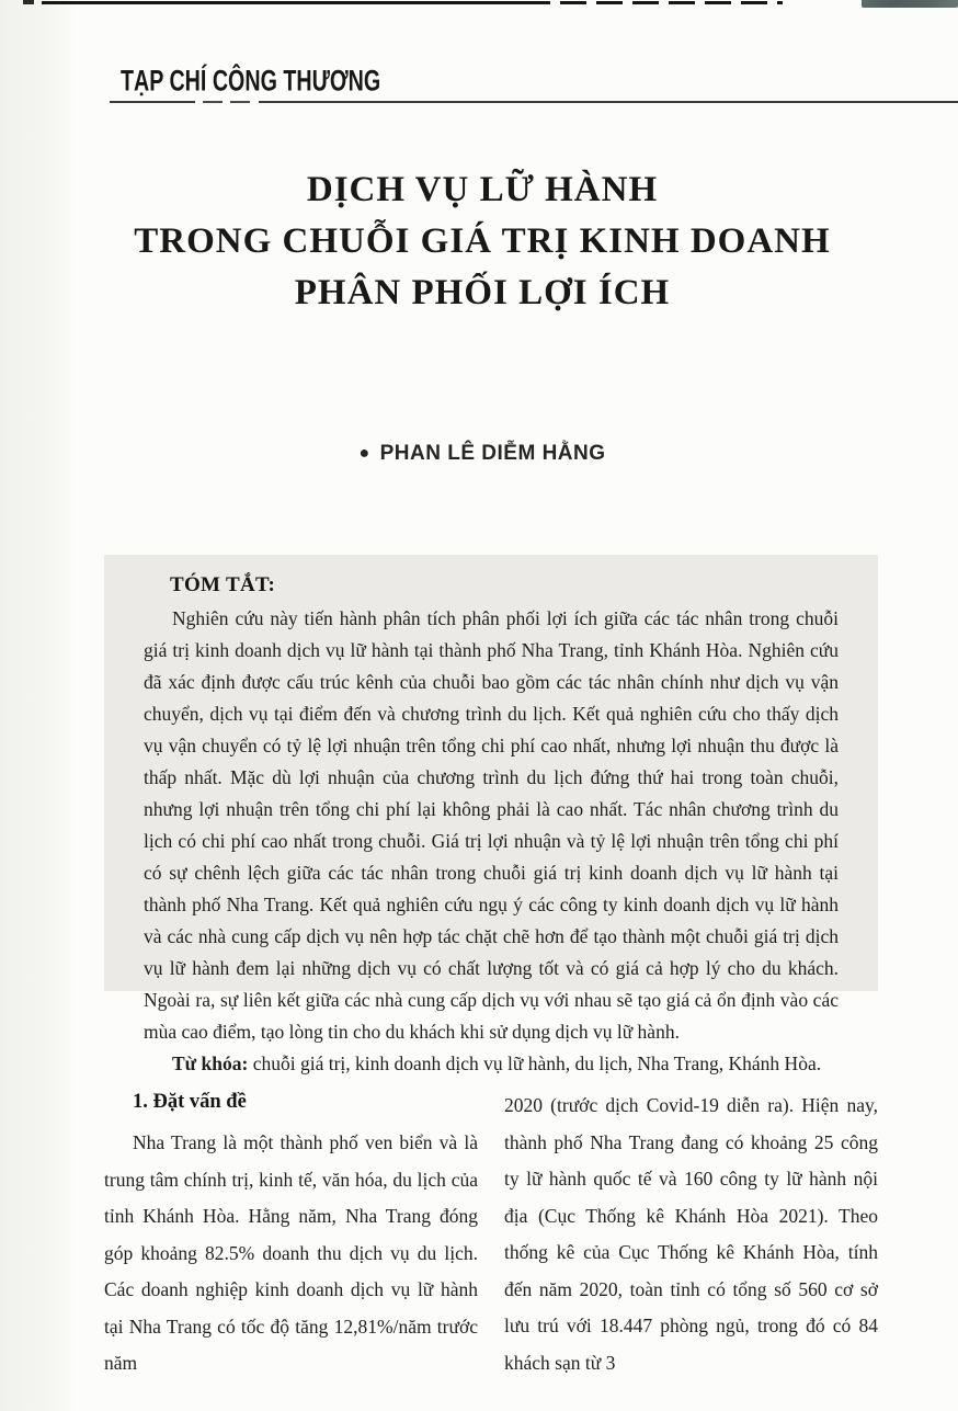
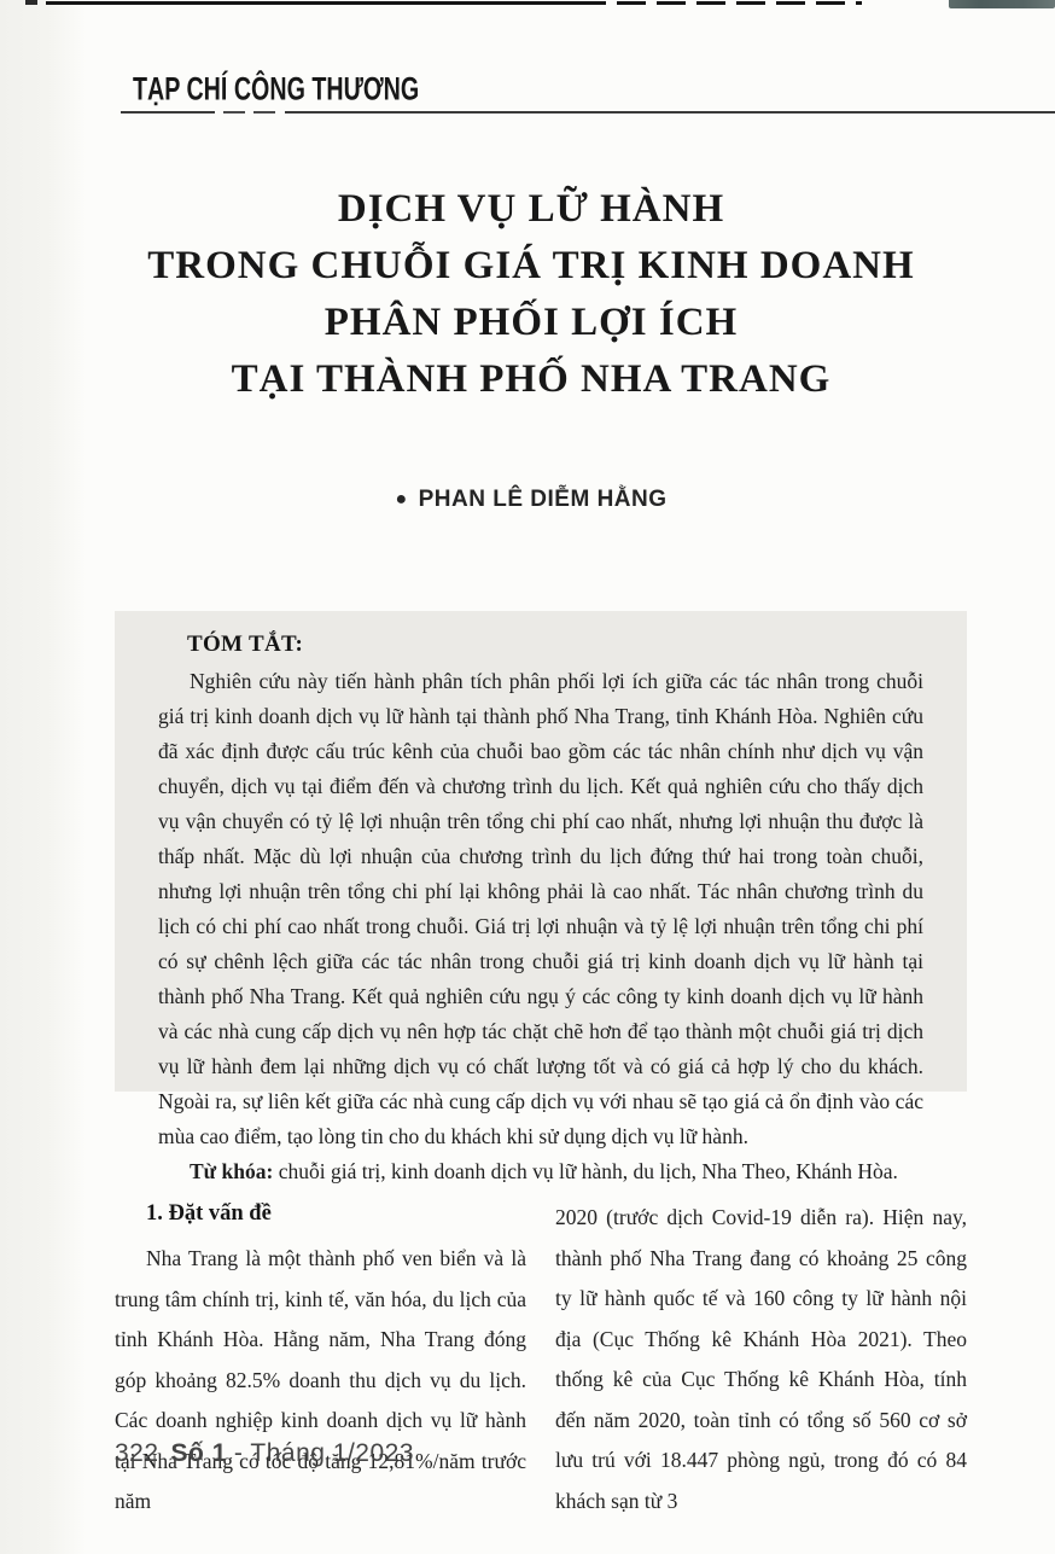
  TẠP CHÍ CÔNG THƯƠNG
  DỊCH VỤ LỮ HÀNH
  TRONG CHUỖI GIÁ TRỊ KINH DOANH
  PHÂN PHỐI LỢI ÍCH
+ TẠI THÀNH PHỐ NHA TRANG
  ● PHAN LÊ DIỄM HẰNG
  TÓM TẮT:
  Nghiên cứu này tiến hành phân tích phân phối lợi ích giữa các tác nhân trong chuỗi giá trị kinh doanh dịch vụ lữ hành tại thành phố Nha Trang, tỉnh Khánh Hòa. Nghiên cứu đã xác định được cấu trúc kênh của chuỗi bao gồm các tác nhân chính như dịch vụ vận chuyển, dịch vụ tại điểm đến và chương trình du lịch. Kết quả nghiên cứu cho thấy dịch vụ vận chuyển có tỷ lệ lợi nhuận trên tổng chi phí cao nhất, nhưng lợi nhuận thu được là thấp nhất. Mặc dù lợi nhuận của chương trình du lịch đứng thứ hai trong toàn chuỗi, nhưng lợi nhuận trên tổng chi phí lại không phải là cao nhất. Tác nhân chương trình du lịch có chi phí cao nhất trong chuỗi. Giá trị lợi nhuận và tỷ lệ lợi nhuận trên tổng chi phí có sự chênh lệch giữa các tác nhân trong chuỗi giá trị kinh doanh dịch vụ lữ hành tại thành phố Nha Trang. Kết quả nghiên cứu ngụ ý các công ty kinh doanh dịch vụ lữ hành và các nhà cung cấp dịch vụ nên hợp tác chặt chẽ hơn để tạo thành một chuỗi giá trị dịch vụ lữ hành đem lại những dịch vụ có chất lượng tốt và có giá cả hợp lý cho du khách. Ngoài ra, sự liên kết giữa các nhà cung cấp dịch vụ với nhau sẽ tạo giá cả ổn định vào các mùa cao điểm, tạo lòng tin cho du khách khi sử dụng dịch vụ lữ hành.
- Từ khóa: chuỗi giá trị, kinh doanh dịch vụ lữ hành, du lịch, Nha Trang, Khánh Hòa.
+ Từ khóa: chuỗi giá trị, kinh doanh dịch vụ lữ hành, du lịch, Nha Theo, Khánh Hòa.
  1. Đặt vấn đề
  Nha Trang là một thành phố ven biển và là trung tâm chính trị, kinh tế, văn hóa, du lịch của tỉnh Khánh Hòa. Hằng năm, Nha Trang đóng góp khoảng 82.5% doanh thu dịch vụ du lịch. Các doanh nghiệp kinh doanh dịch vụ lữ hành tại Nha Trang có tốc độ tăng 12,81%/năm trước năm
  2020 (trước dịch Covid-19 diễn ra). Hiện nay, thành phố Nha Trang đang có khoảng 25 công ty lữ hành quốc tế và 160 công ty lữ hành nội địa (Cục Thống kê Khánh Hòa 2021). Theo thống kê của Cục Thống kê Khánh Hòa, tính đến năm 2020, toàn tỉnh có tổng số 560 cơ sở lưu trú với 18.447 phòng ngủ, trong đó có 84 khách sạn từ 3
+ 322 Số 1 - Tháng 1/2023
